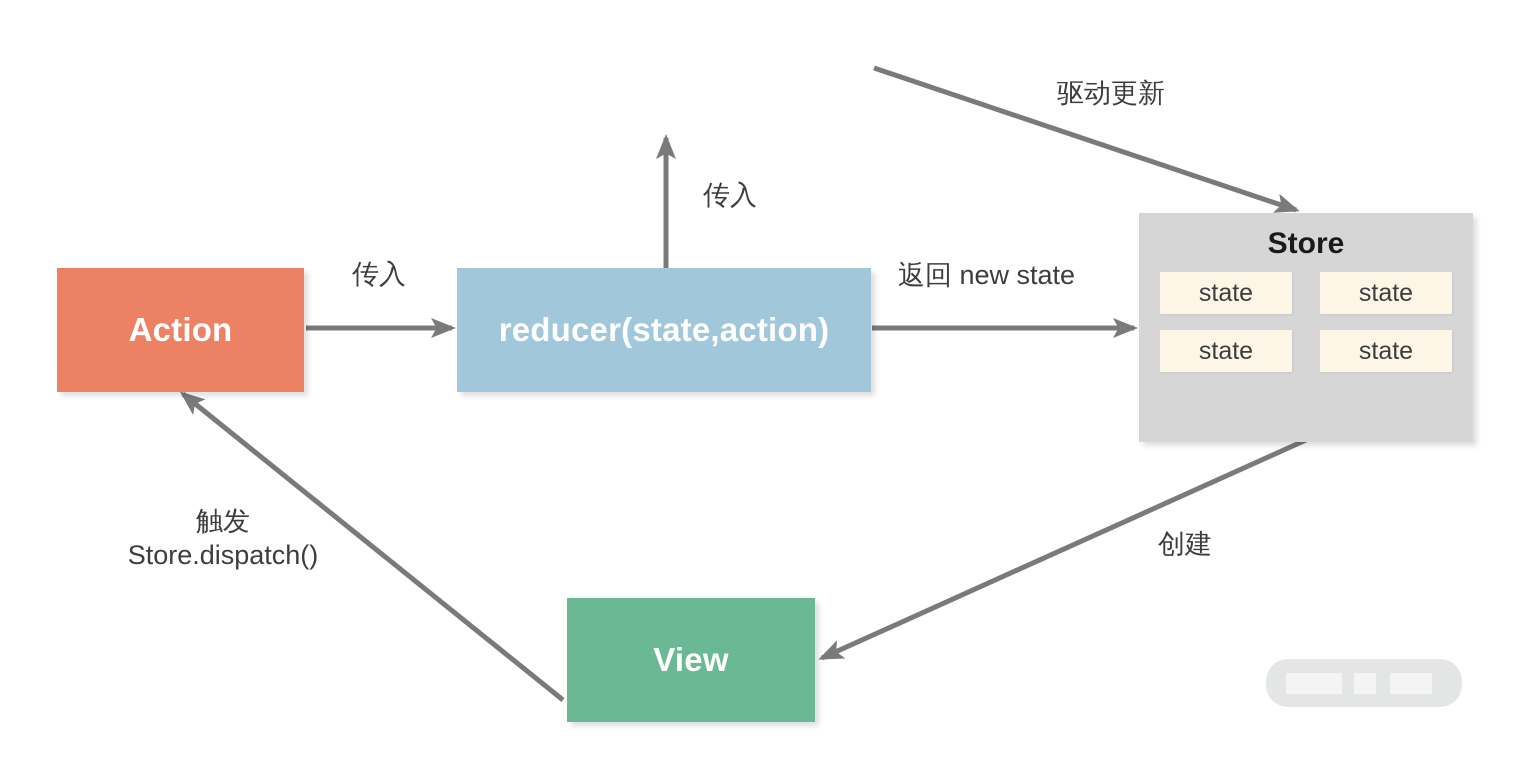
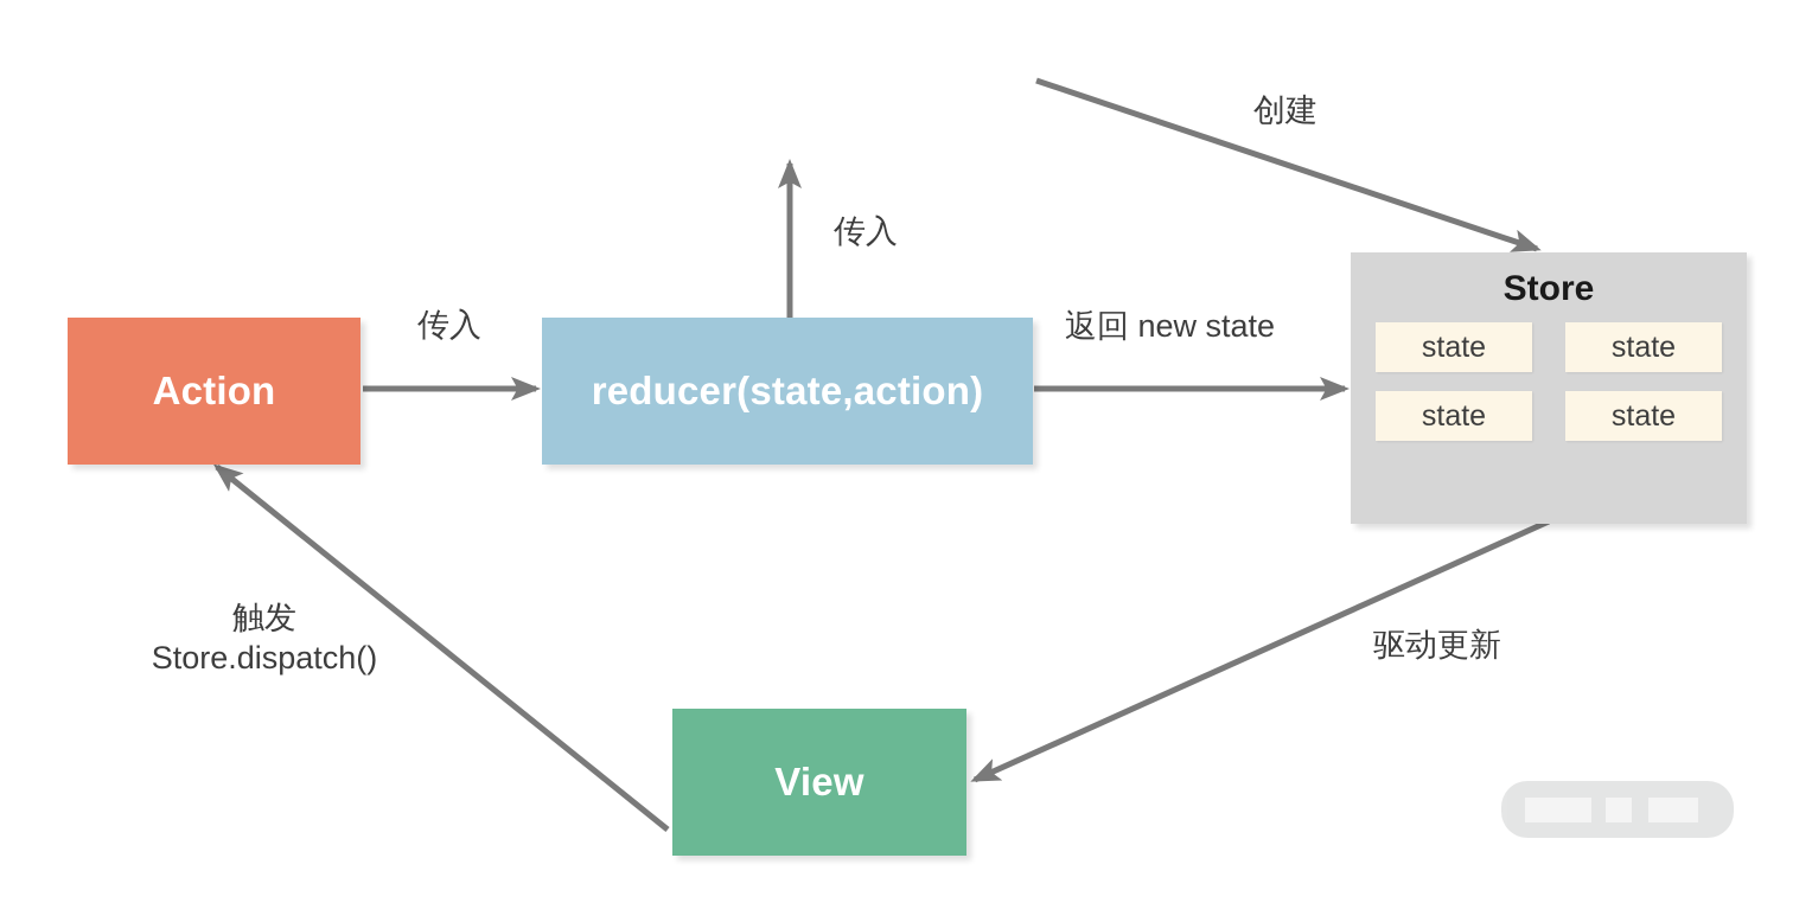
  Action
  reducer(state,action)
  View
  Store
  state
  state
  state
  state
- 驱动更新
+ 创建
  传入
  传入
  返回 new state
- 创建
+ 驱动更新
  触发
  Store.dispatch()
